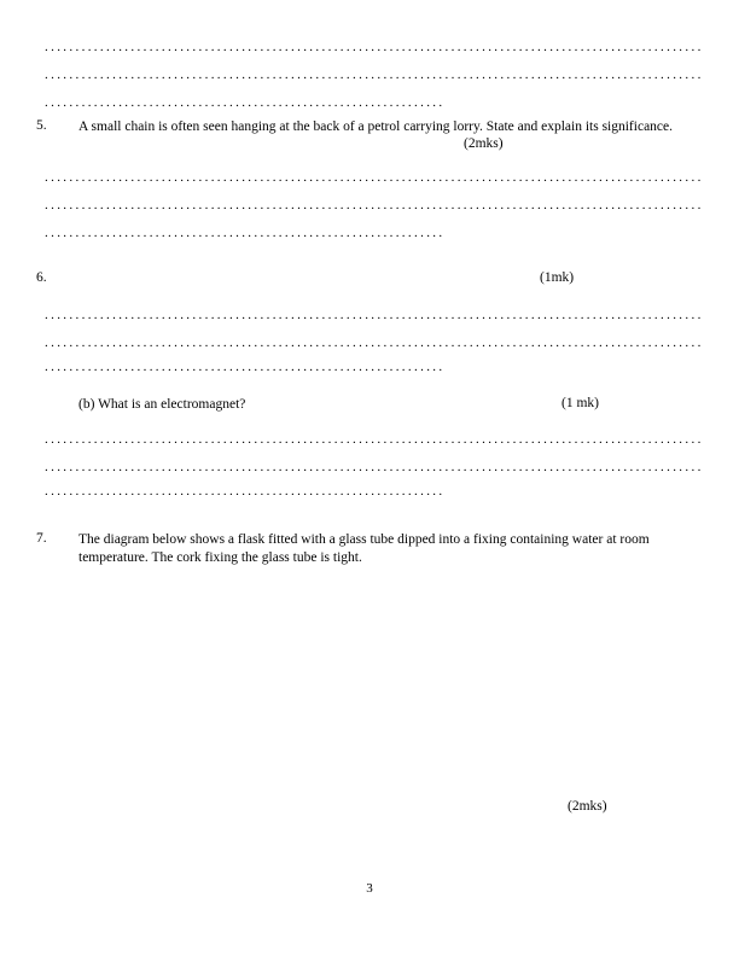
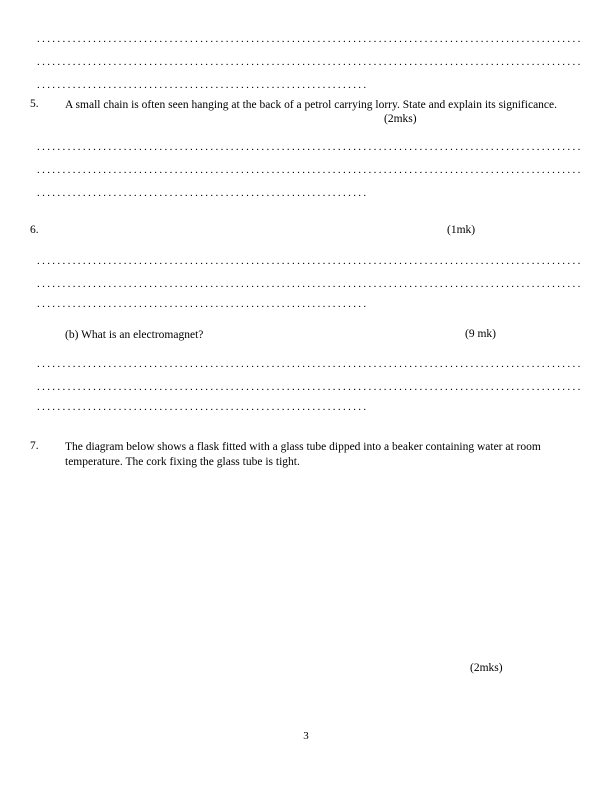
  5.
  A small chain is often seen hanging at the back of a petrol carrying lorry. State and explain its significance.
  (2mks)
  6.
  (1mk)
  (b) What is an electromagnet?
- (1 mk)
+ (9 mk)
  7.
- The diagram below shows a flask fitted with a glass tube dipped into a fixing containing water at room
+ The diagram below shows a flask fitted with a glass tube dipped into a beaker containing water at room
  temperature. The cork fixing the glass tube is tight.
  (2mks)
  3
